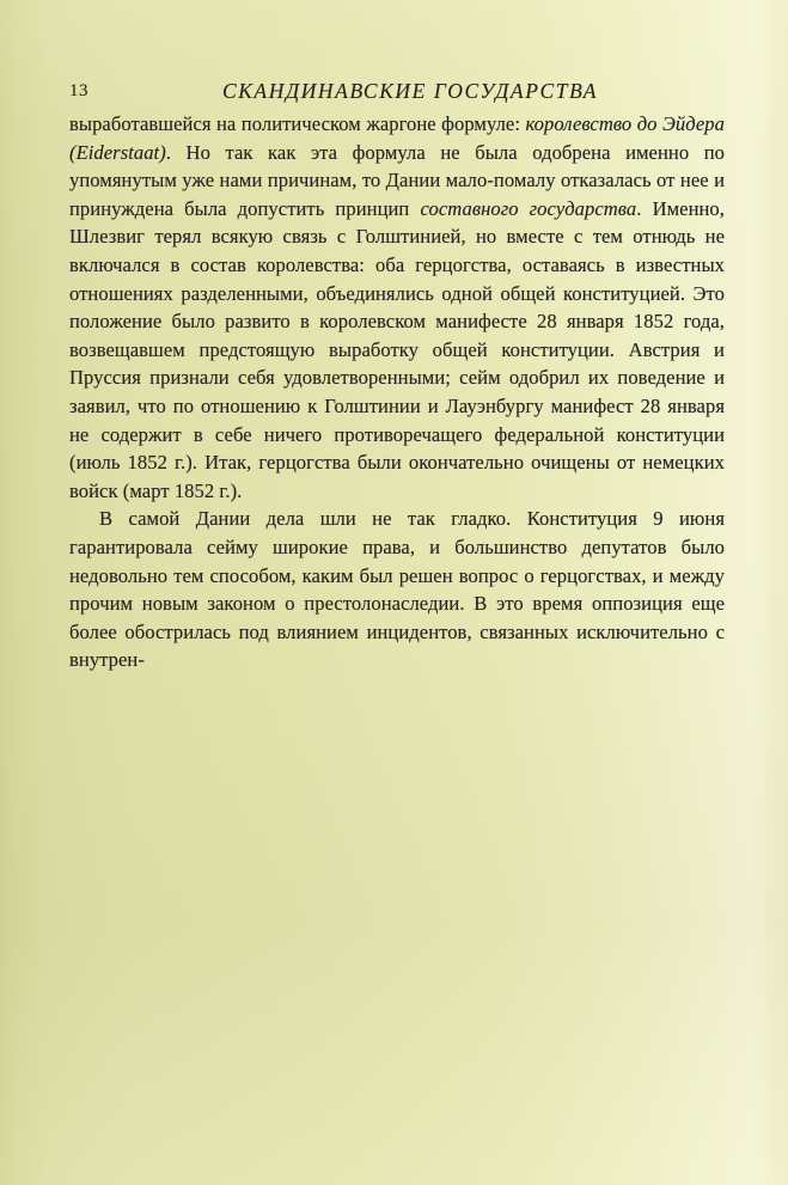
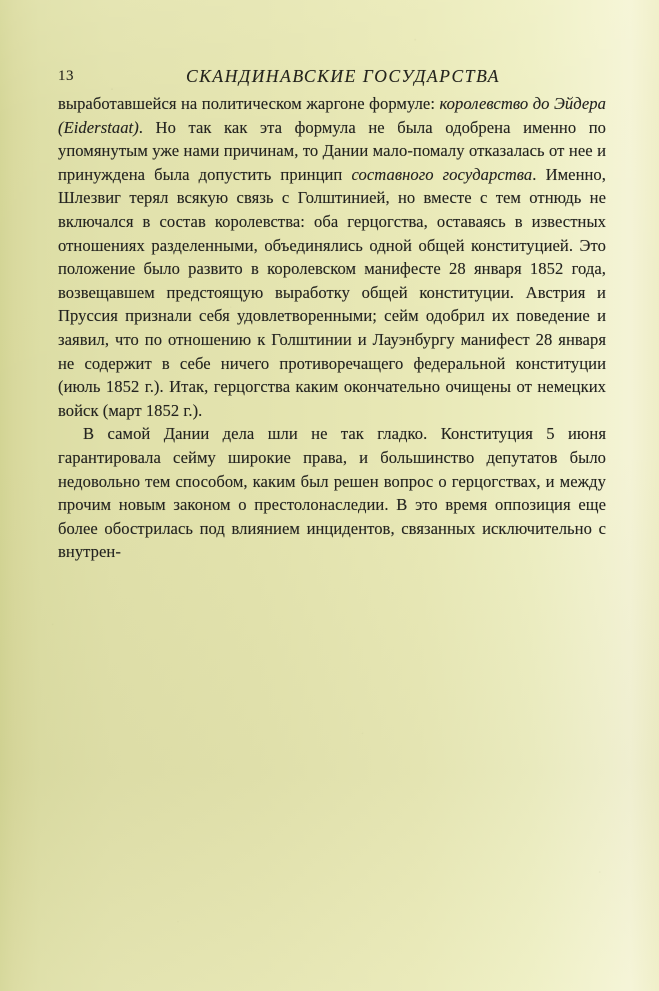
  13
  СКАНДИНАВСКИЕ ГОСУДАРСТВА
- выработавшейся на политическом жаргоне формуле: королевство до Эйдера (Eiderstaat). Но так как эта формула не была одобрена именно по упомянутым уже нами причинам, то Дании мало-помалу отказалась от нее и принуждена была допустить принцип составного государства. Именно, Шлезвиг терял всякую связь с Голштинией, но вместе с тем отнюдь не включался в состав королевства: оба герцогства, оставаясь в известных отношениях разделенными, объединялись одной общей конституцией. Это положение было развито в королевском манифесте 28 января 1852 года, возвещавшем предстоящую выработку общей конституции. Австрия и Пруссия признали себя удовлетворенными; сейм одобрил их поведение и заявил, что по отношению к Голштинии и Лауэнбургу манифест 28 января не содержит в себе ничего противоречащего федеральной конституции (июль 1852 г.). Итак, герцогства были окончательно очищены от немецких войск (март 1852 г.).
+ выработавшейся на политическом жаргоне формуле: королевство до Эйдера (Eiderstaat). Но так как эта формула не была одобрена именно по упомянутым уже нами причинам, то Дании мало-помалу отказалась от нее и принуждена была допустить принцип составного государства. Именно, Шлезвиг терял всякую связь с Голштинией, но вместе с тем отнюдь не включался в состав королевства: оба герцогства, оставаясь в известных отношениях разделенными, объединялись одной общей конституцией. Это положение было развито в королевском манифесте 28 января 1852 года, возвещавшем предстоящую выработку общей конституции. Австрия и Пруссия признали себя удовлетворенными; сейм одобрил их поведение и заявил, что по отношению к Голштинии и Лауэнбургу манифест 28 января не содержит в себе ничего противоречащего федеральной конституции (июль 1852 г.). Итак, герцогства каким окончательно очищены от немецких войск (март 1852 г.).
- В самой Дании дела шли не так гладко. Конституция 9 июня гарантировала сейму широкие права, и большинство депутатов было недовольно тем способом, каким был решен вопрос о герцогствах, и между прочим новым законом о престолонаследии. В это время оппозиция еще более обострилась под влиянием инцидентов, связанных исключительно с внутрен-
+ В самой Дании дела шли не так гладко. Конституция 5 июня гарантировала сейму широкие права, и большинство депутатов было недовольно тем способом, каким был решен вопрос о герцогствах, и между прочим новым законом о престолонаследии. В это время оппозиция еще более обострилась под влиянием инцидентов, связанных исключительно с внутрен-
